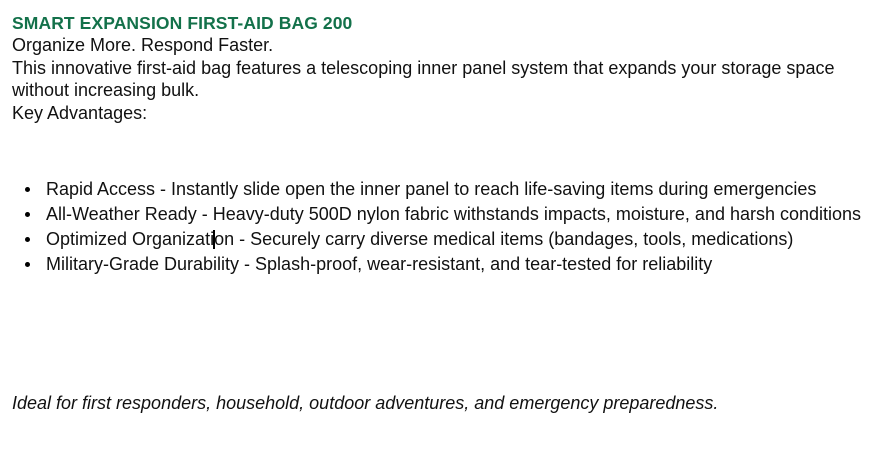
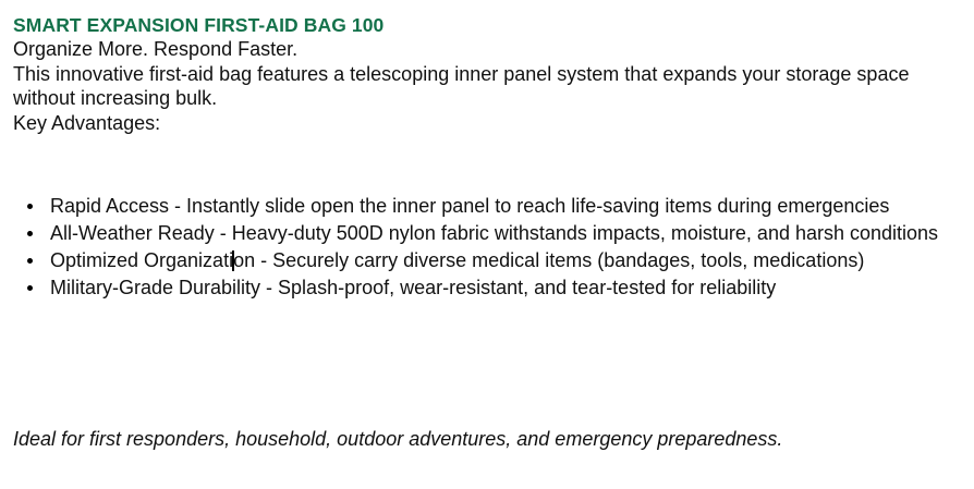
- SMART EXPANSION FIRST-AID BAG 200
+ SMART EXPANSION FIRST-AID BAG 100
  Organize More. Respond Faster.
  This innovative first-aid bag features a telescoping inner panel system that expands your storage space without increasing bulk.
  Key Advantages:
  Rapid Access - Instantly slide open the inner panel to reach life-saving items during emergencies
  All-Weather Ready - Heavy-duty 500D nylon fabric withstands impacts, moisture, and harsh conditions
  Optimized Organization - Securely carry diverse medical items (bandages, tools, medications)
  Military-Grade Durability - Splash-proof, wear-resistant, and tear-tested for reliability
  Ideal for first responders, household, outdoor adventures, and emergency preparedness.
